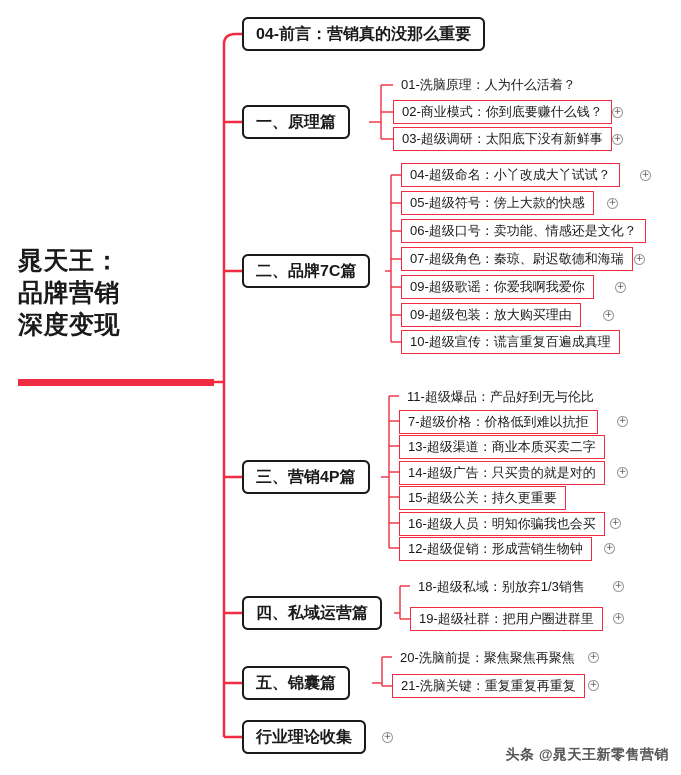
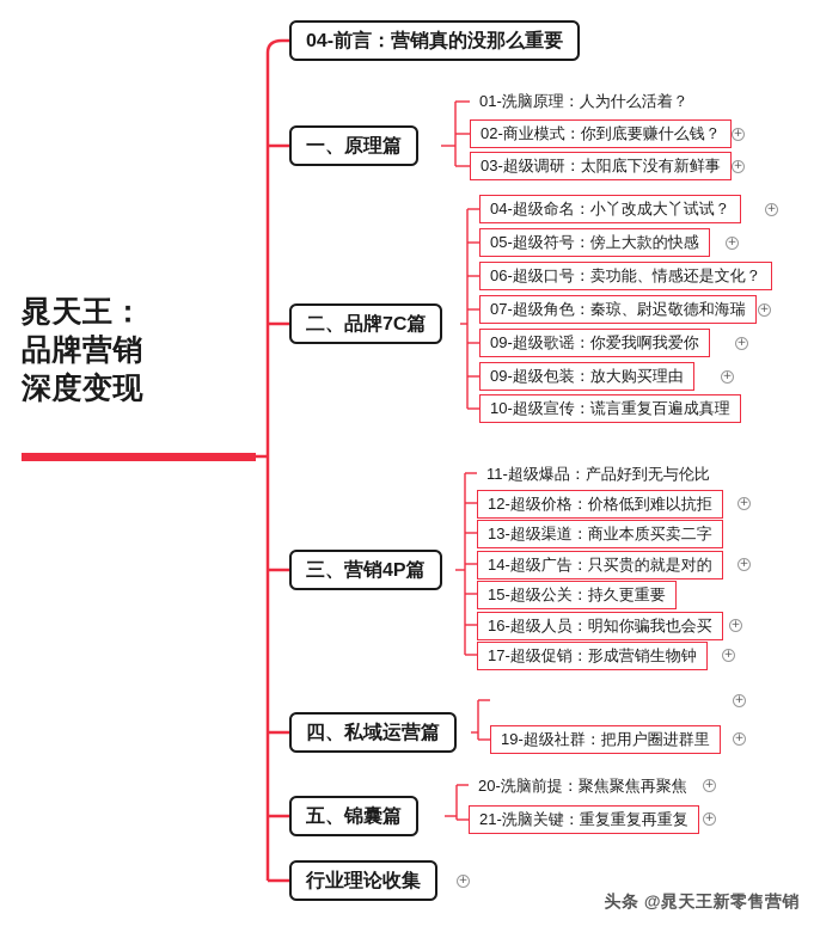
  晁天王：
  品牌营销
  深度变现
  04-前言：营销真的没那么重要
  一、原理篇
  01-洗脑原理：人为什么活着？
  02-商业模式：你到底要赚什么钱？
  +
  03-超级调研：太阳底下没有新鲜事
  +
  二、品牌7C篇
  04-超级命名：小丫改成大丫试试？
  +
  05-超级符号：傍上大款的快感
  +
  06-超级口号：卖功能、情感还是文化？
  07-超级角色：秦琼、尉迟敬德和海瑞
  +
  09-超级歌谣：你爱我啊我爱你
  +
  09-超级包装：放大购买理由
  +
  10-超级宣传：谎言重复百遍成真理
  三、营销4P篇
  11-超级爆品：产品好到无与伦比
- 7-超级价格：价格低到难以抗拒
+ 12-超级价格：价格低到难以抗拒
  +
  13-超级渠道：商业本质买卖二字
  14-超级广告：只买贵的就是对的
  +
  15-超级公关：持久更重要
  16-超级人员：明知你骗我也会买
  +
- 12-超级促销：形成营销生物钟
+ 17-超级促销：形成营销生物钟
  +
  四、私域运营篇
- 18-超级私域：别放弃1/3销售
  +
  19-超级社群：把用户圈进群里
  +
  五、锦囊篇
  20-洗脑前提：聚焦聚焦再聚焦
  +
  21-洗脑关键：重复重复再重复
  +
  行业理论收集
  +
  头条 @晁天王新零售营销
